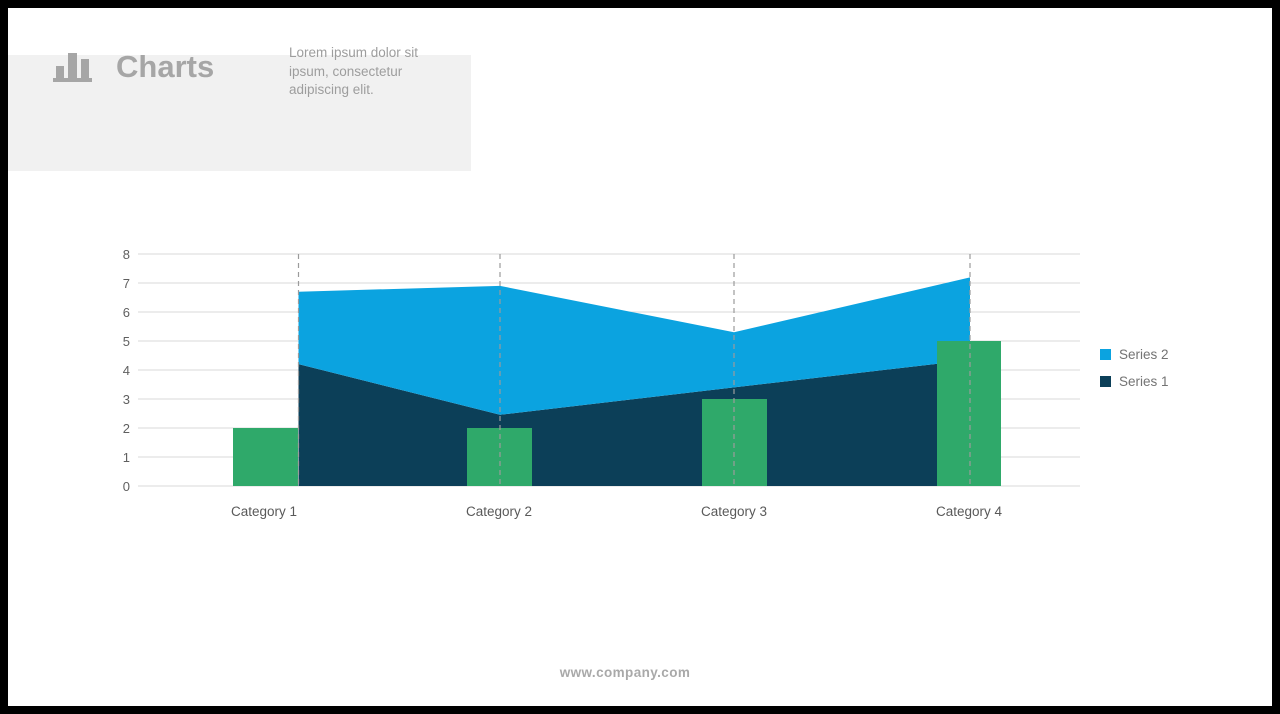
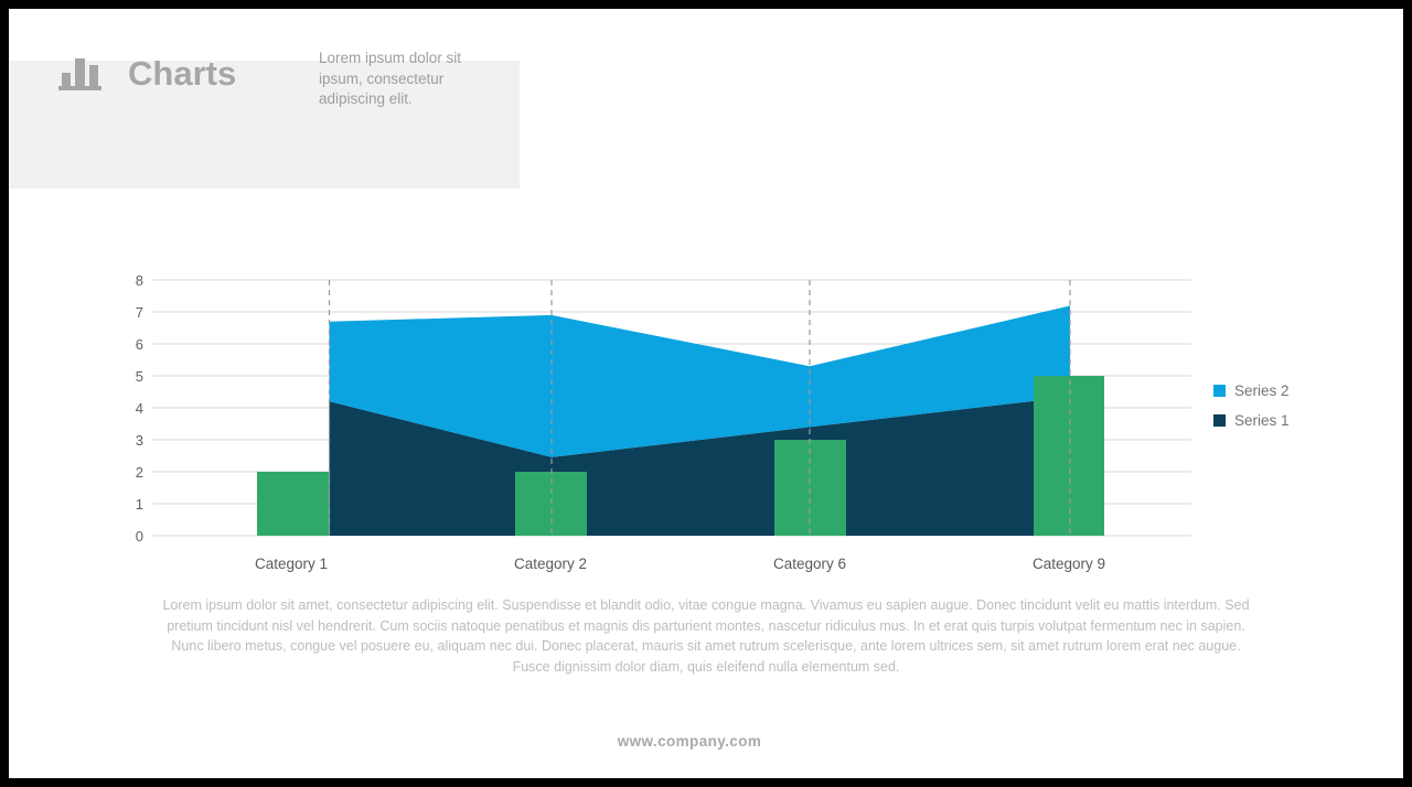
  Charts
  Lorem ipsum dolor sit ipsum, consectetur adipiscing elit.
  8
  7
  6
  5
  4
  3
  2
  1
  0
  Category 1
  Category 2
- Category 3
+ Category 6
- Category 4
+ Category 9
  Series 2
  Series 1
+ Lorem ipsum dolor sit amet, consectetur adipiscing elit. Suspendisse et blandit odio, vitae congue magna. Vivamus eu sapien augue. Donec tincidunt velit eu mattis interdum. Sed pretium tincidunt nisl vel hendrerit. Cum sociis natoque penatibus et magnis dis parturient montes, nascetur ridiculus mus. In et erat quis turpis volutpat fermentum nec in sapien. Nunc libero metus, congue vel posuere eu, aliquam nec dui. Donec placerat, mauris sit amet rutrum scelerisque, ante lorem ultrices sem, sit amet rutrum lorem erat nec augue. Fusce dignissim dolor diam, quis eleifend nulla elementum sed.
  www.company.com
